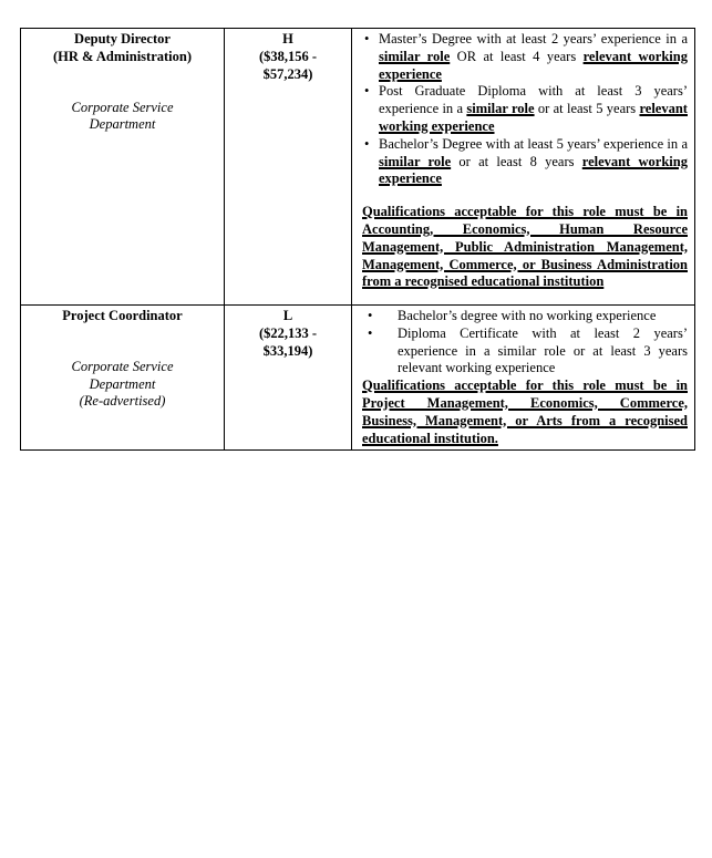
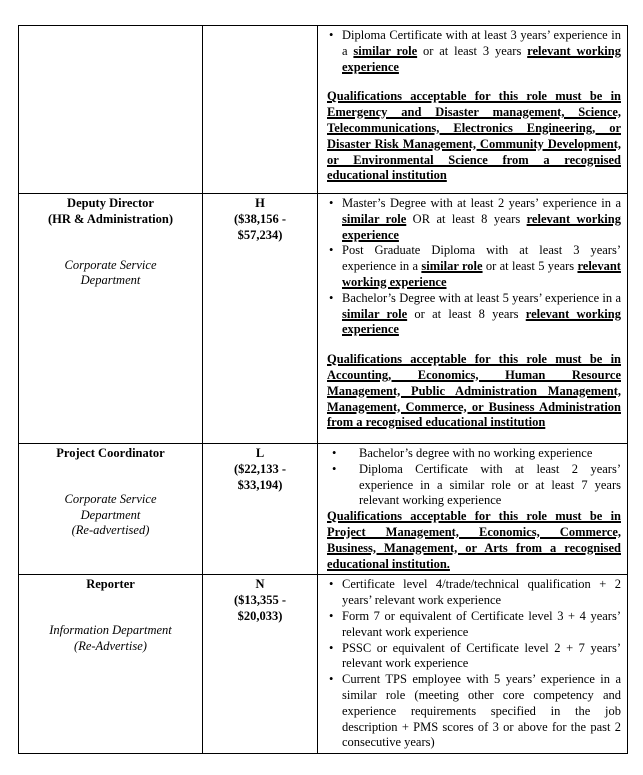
+ 		• Diploma Certificate with at least 3 years’ experience in a similar role or at least 3 years relevant working experienceQualifications acceptable for this role must be in Emergency and Disaster management, Science, Telecommunications, Electronics Engineering, or Disaster Risk Management, Community Development, or Environmental Science from a recognised educational institution
- Deputy Director(HR & Administration)Corporate ServiceDepartment	H($38,156 -$57,234)	• Master’s Degree with at least 2 years’ experience in a similar role OR at least 4 years relevant working experience• Post Graduate Diploma with at least 3 years’ experience in a similar role or at least 5 years relevant working experience• Bachelor’s Degree with at least 5 years’ experience in a similar role or at least 8 years relevant working experienceQualifications acceptable for this role must be in Accounting, Economics, Human Resource Management, Public Administration Management, Management, Commerce, or Business Administration from a recognised educational institution
+ Deputy Director(HR & Administration)Corporate ServiceDepartment	H($38,156 -$57,234)	• Master’s Degree with at least 2 years’ experience in a similar role OR at least 8 years relevant working experience• Post Graduate Diploma with at least 3 years’ experience in a similar role or at least 5 years relevant working experience• Bachelor’s Degree with at least 5 years’ experience in a similar role or at least 8 years relevant working experienceQualifications acceptable for this role must be in Accounting, Economics, Human Resource Management, Public Administration Management, Management, Commerce, or Business Administration from a recognised educational institution
- Project CoordinatorCorporate ServiceDepartment(Re-advertised)	L($22,133 -$33,194)	• Bachelor’s degree with no working experience• Diploma Certificate with at least 2 years’ experience in a similar role or at least 3 years relevant working experienceQualifications acceptable for this role must be in Project Management, Economics, Commerce, Business, Management, or Arts from a recognised educational institution.
+ Project CoordinatorCorporate ServiceDepartment(Re-advertised)	L($22,133 -$33,194)	• Bachelor’s degree with no working experience• Diploma Certificate with at least 2 years’ experience in a similar role or at least 7 years relevant working experienceQualifications acceptable for this role must be in Project Management, Economics, Commerce, Business, Management, or Arts from a recognised educational institution.
+ ReporterInformation Department(Re-Advertise)	N($13,355 -$20,033)	• Certificate level 4/trade/technical qualification + 2 years’ relevant work experience• Form 7 or equivalent of Certificate level 3 + 4 years’ relevant work experience• PSSC or equivalent of Certificate level 2 + 7 years’ relevant work experience• Current TPS employee with 5 years’ experience in a similar role (meeting other core competency and experience requirements specified in the job description + PMS scores of 3 or above for the past 2 consecutive years)
